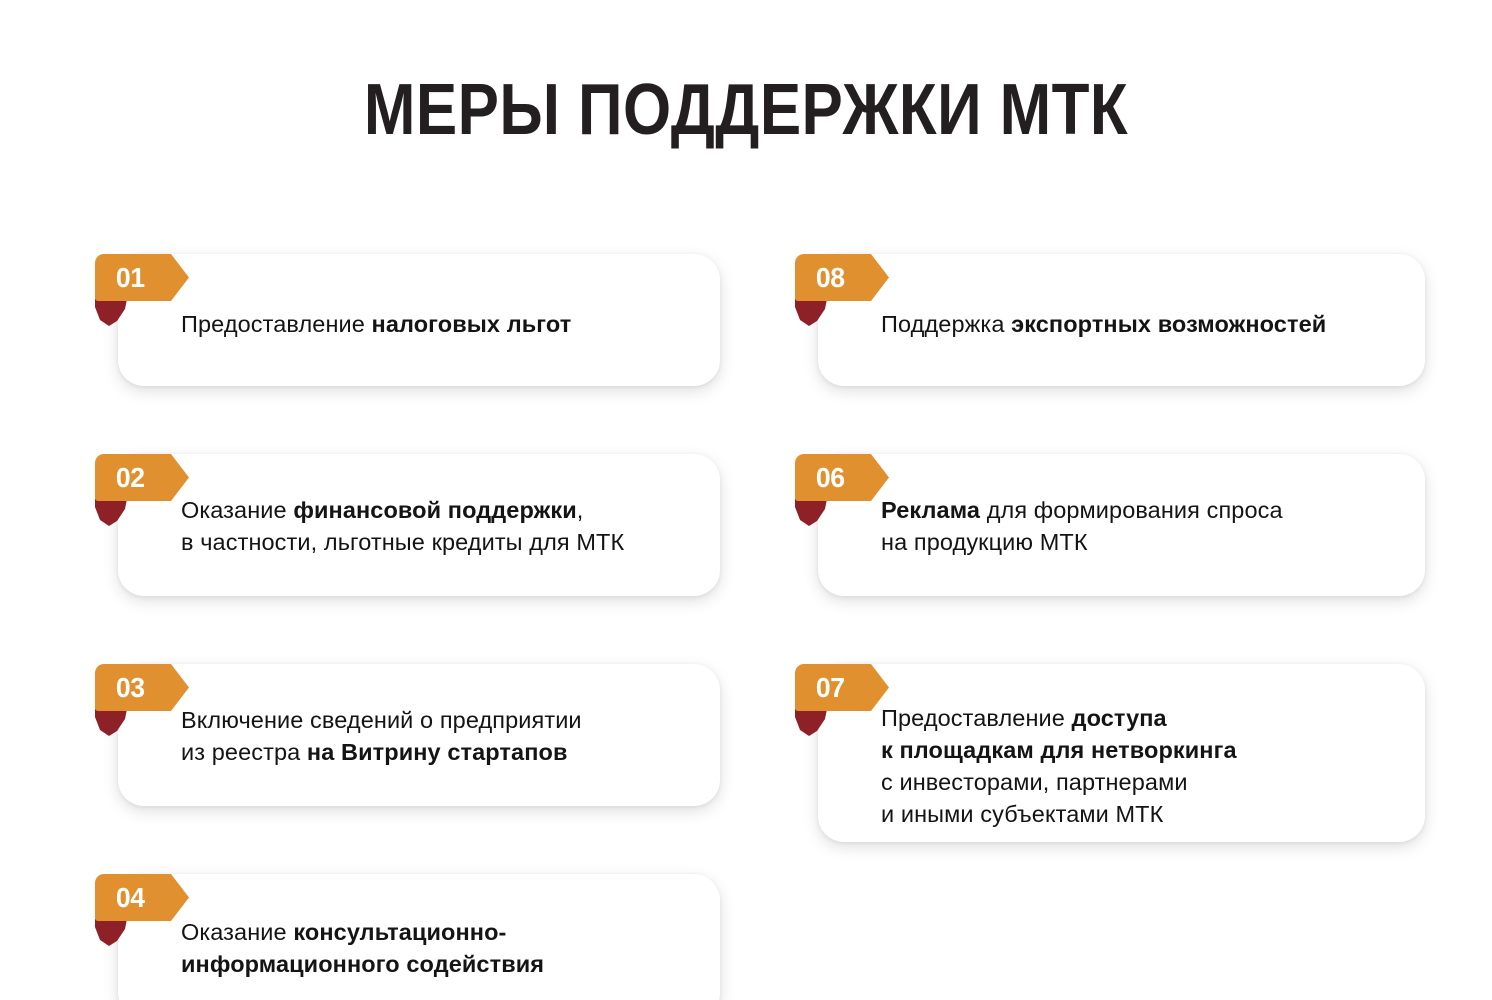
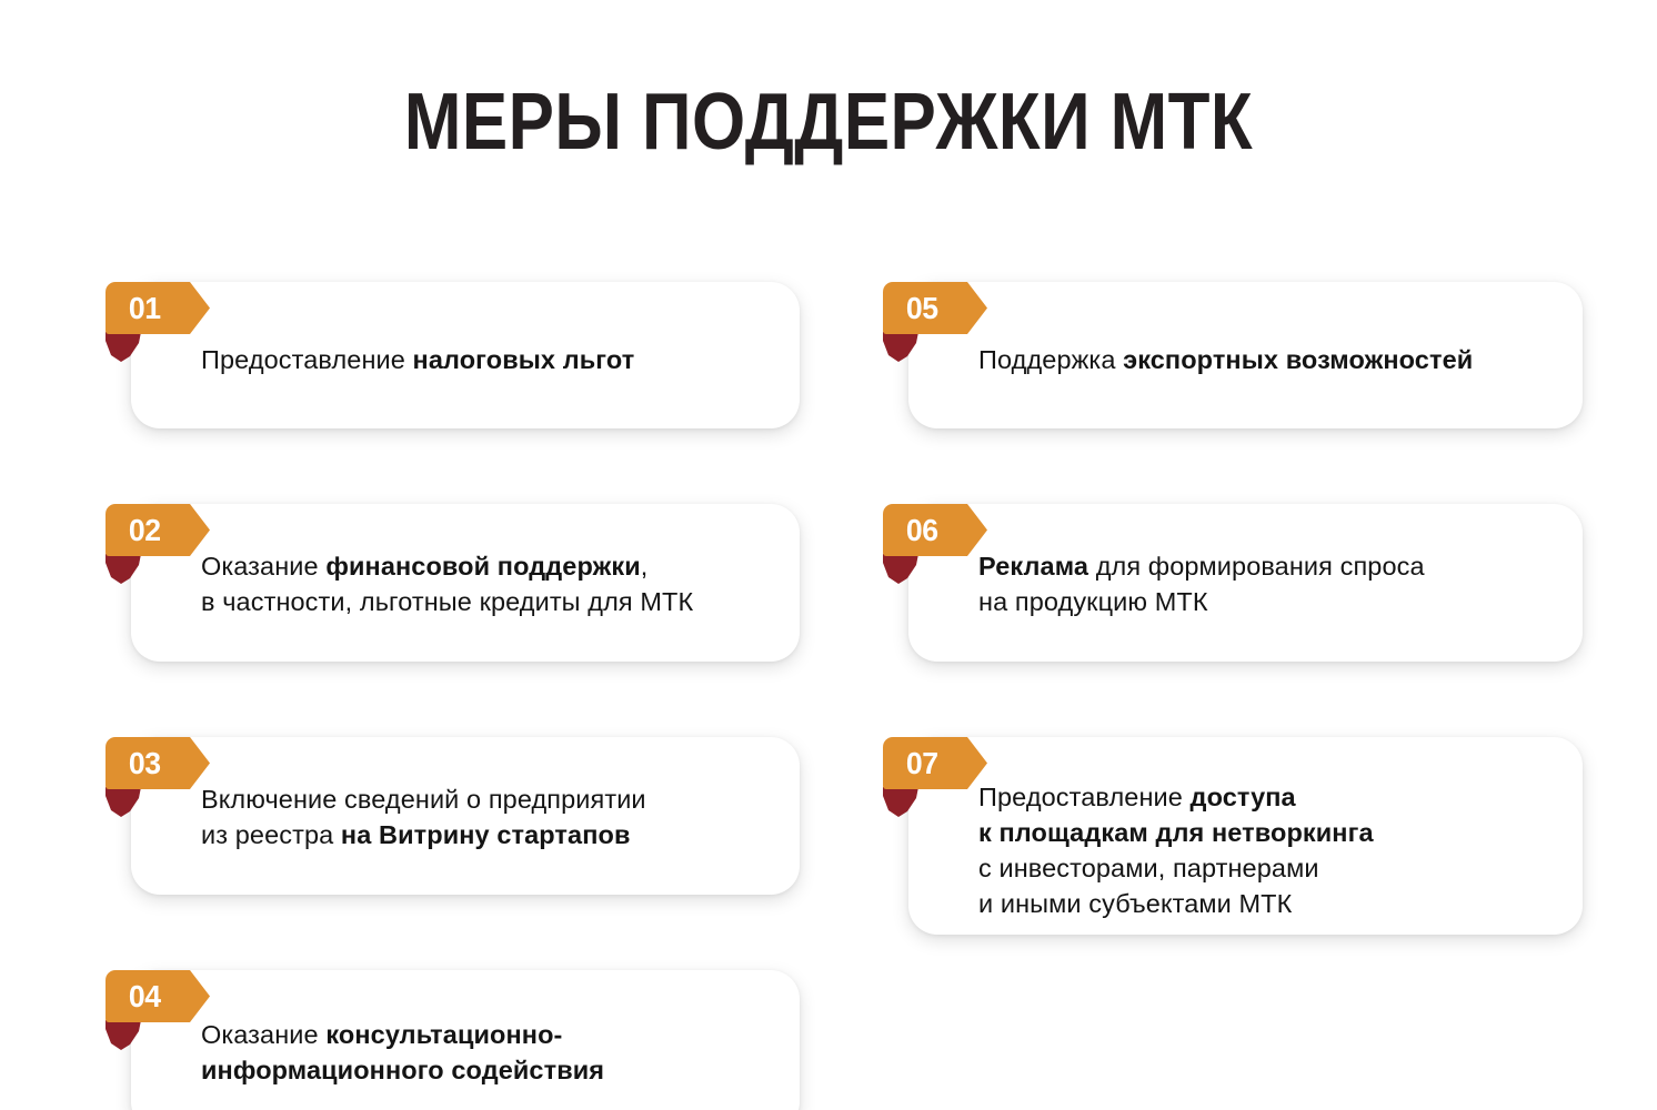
  МЕРЫ ПОДДЕРЖКИ МТК
  01
  Предоставление налоговых льгот
  02
  Оказание финансовой поддержки,
  в частности, льготные кредиты для МТК
  03
  Включение сведений о предприятии
  из реестра на Витрину стартапов
  04
  Оказание консультационно-
  информационного содействия
- 08
+ 05
  Поддержка экспортных возможностей
  06
  Реклама для формирования спроса
  на продукцию МТК
  07
  Предоставление доступа
  к площадкам для нетворкинга
  с инвесторами, партнерами
  и иными субъектами МТК
